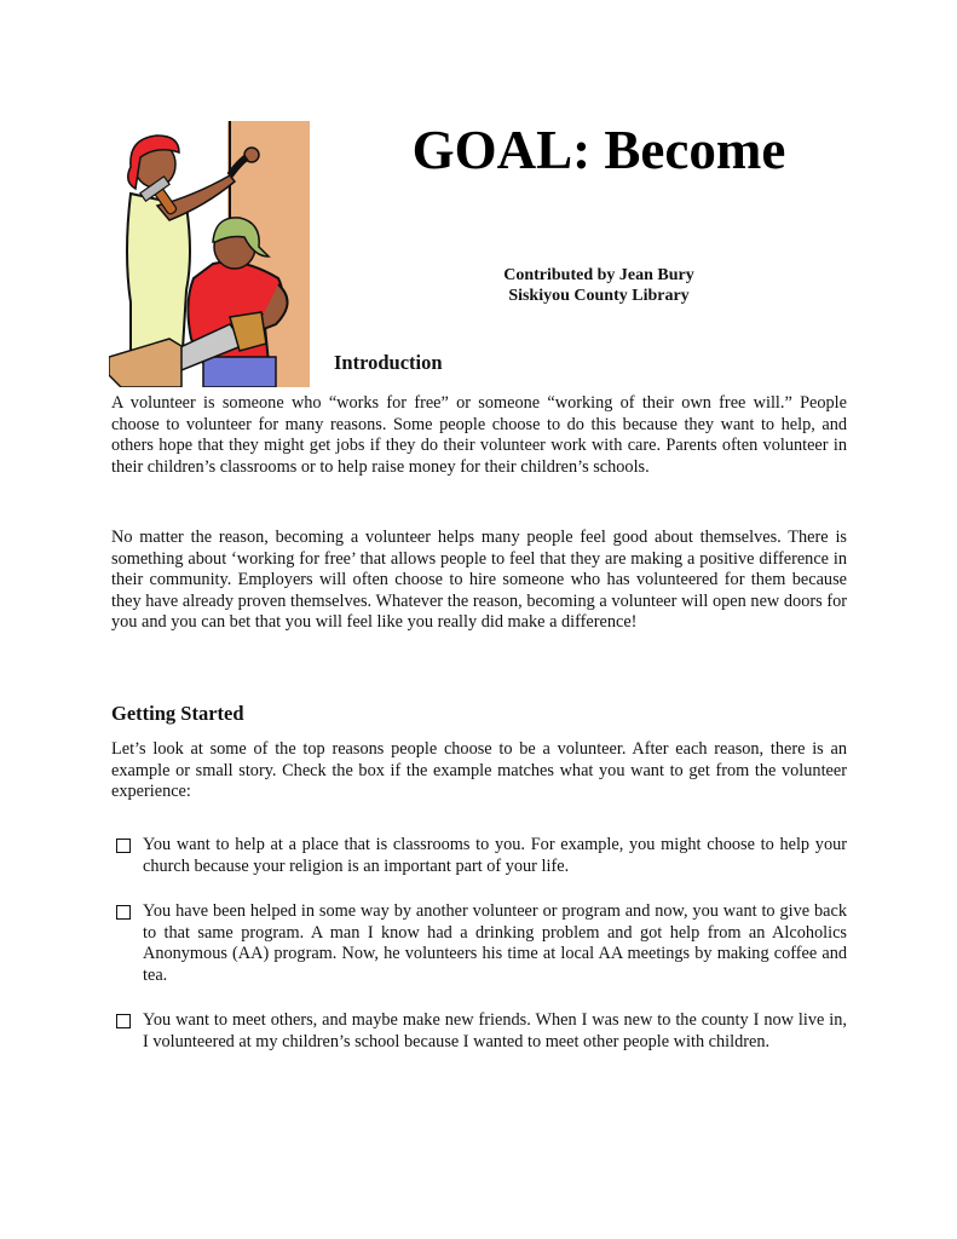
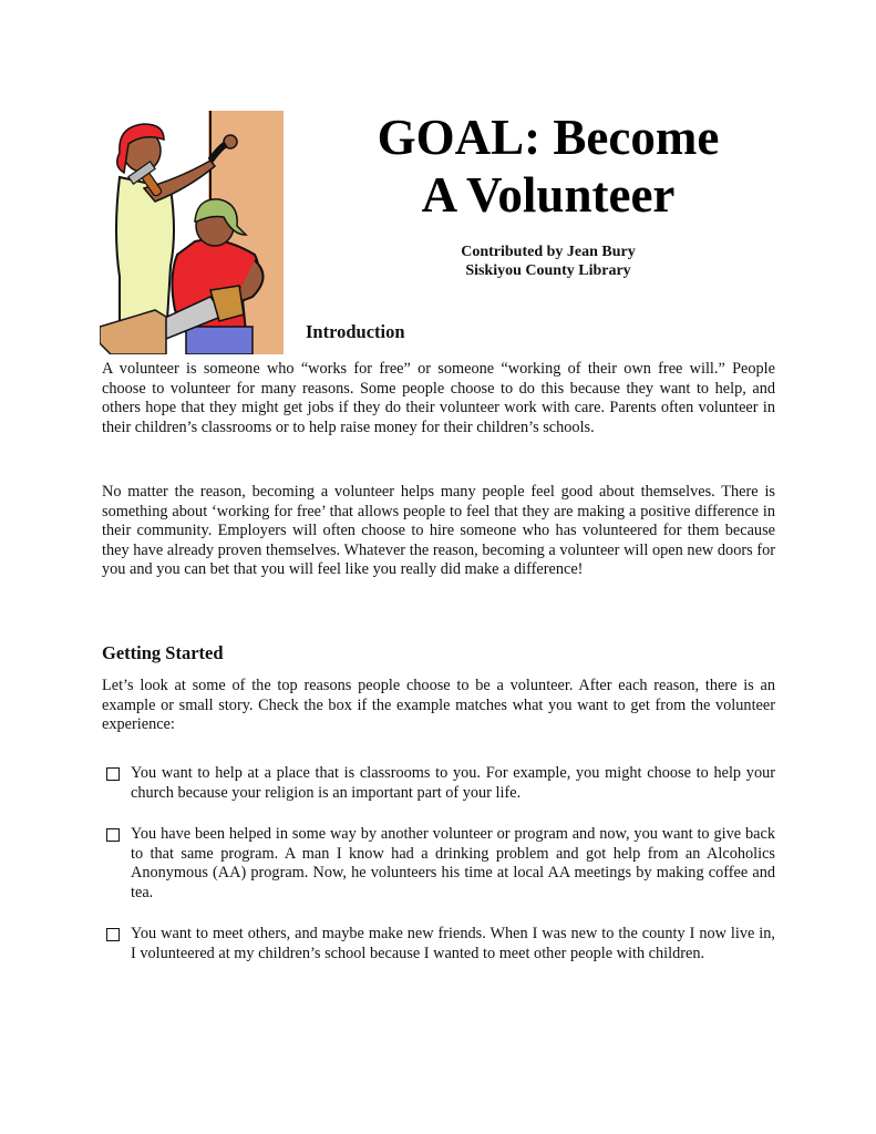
  GOAL: Become
+ A Volunteer
  Contributed by Jean Bury
  Siskiyou County Library
  Introduction
  A volunteer is someone who “works for free” or someone “working of their own free will.” People choose to volunteer for many reasons. Some people choose to do this because they want to help, and others hope that they might get jobs if they do their volunteer work with care. Parents often volunteer in their children’s classrooms or to help raise money for their children’s schools.
  No matter the reason, becoming a volunteer helps many people feel good about themselves. There is something about ‘working for free’ that allows people to feel that they are making a positive difference in their community. Employers will often choose to hire someone who has volunteered for them because they have already proven themselves. Whatever the reason, becoming a volunteer will open new doors for you and you can bet that you will feel like you really did make a difference!
  Getting Started
  Let’s look at some of the top reasons people choose to be a volunteer. After each reason, there is an example or small story. Check the box if the example matches what you want to get from the volunteer experience:
  You want to help at a place that is classrooms to you. For example, you might choose to help your church because your religion is an important part of your life.
  You have been helped in some way by another volunteer or program and now, you want to give back to that same program. A man I know had a drinking problem and got help from an Alcoholics Anonymous (AA) program. Now, he volunteers his time at local AA meetings by making coffee and tea.
  You want to meet others, and maybe make new friends. When I was new to the county I now live in, I volunteered at my children’s school because I wanted to meet other people with children.
